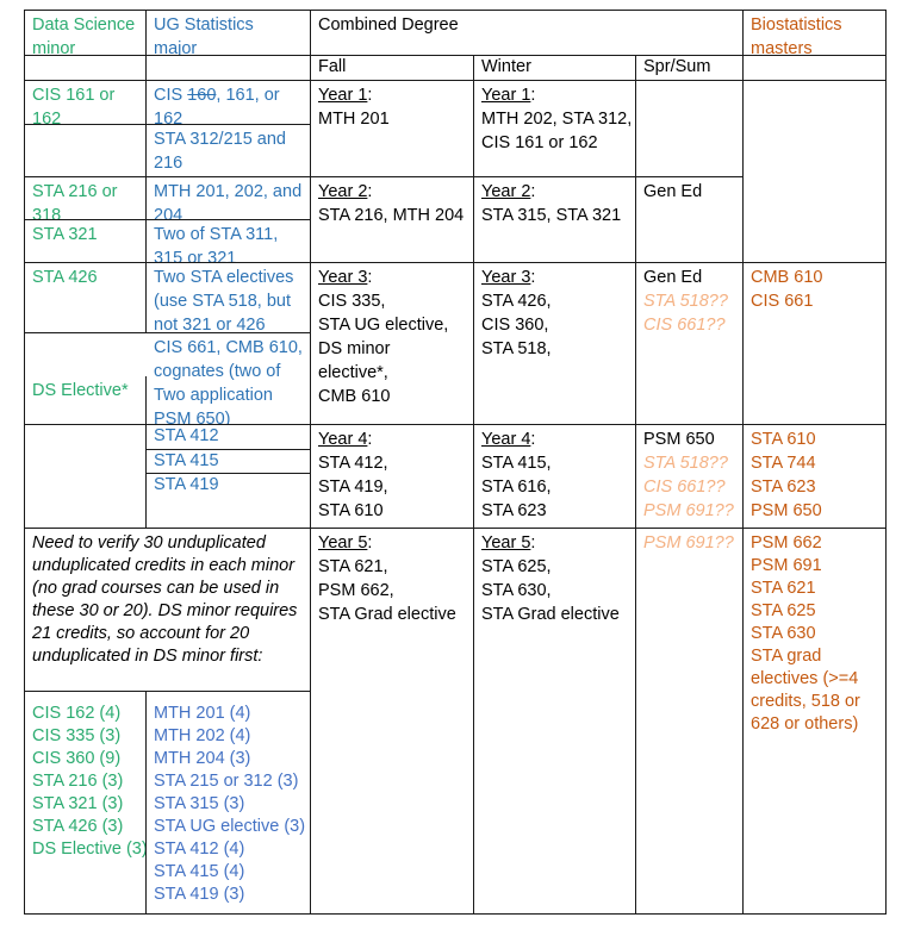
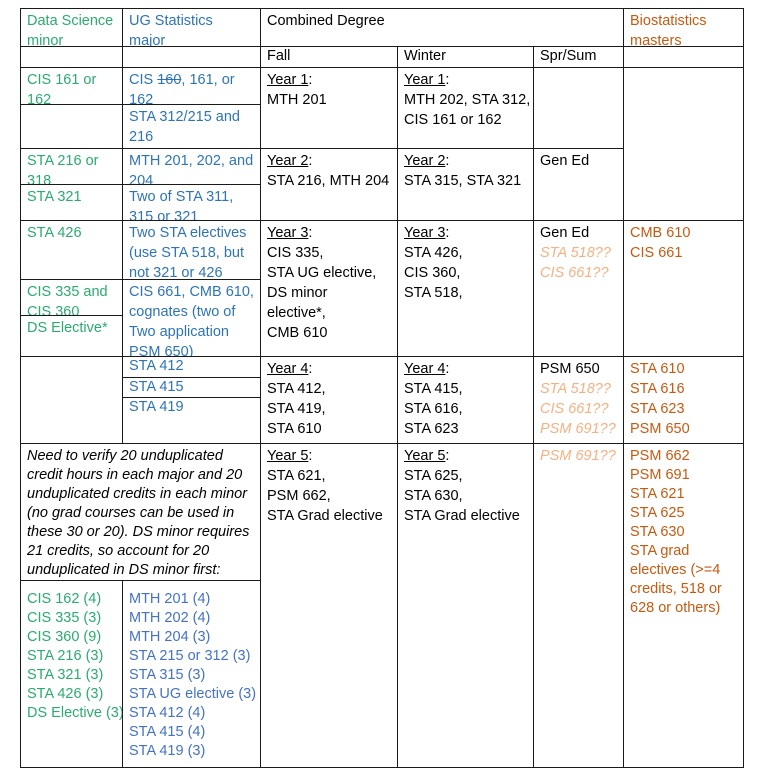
  Data Science
  minor
  UG Statistics
  major
  Combined Degree
  Biostatistics
  masters
  Fall
  Winter
  Spr/Sum
  CIS 161 or 162
  CIS 160, 161, or 162
  STA 312/215 and
  216
  Year 1:
  MTH 201
  Year 1:
  MTH 202, STA 312,
  CIS 161 or 162
  STA 216 or
  318
  STA 321
  MTH 201, 202, and
  204
  Two of STA 311,
  315 or 321
  Year 2:
  STA 216, MTH 204
  Year 2:
  STA 315, STA 321
  Gen Ed
  STA 426
+ CIS 335 and
+ CIS 360
  DS Elective*
  Two STA electives
  (use STA 518, but
  not 321 or 426
  CIS 661, CMB 610,
  cognates (two of
  Two application
  PSM 650)
  Year 3:
  CIS 335,
  STA UG elective,
  DS minor
  elective*,
  CMB 610
  Year 3:
  STA 426,
  CIS 360,
  STA 518,
  Gen Ed
  STA 518??
  CIS 661??
  CMB 610
  CIS 661
  STA 412
  STA 415
  STA 419
  Year 4:
  STA 412,
  STA 419,
  STA 610
  Year 4:
  STA 415,
  STA 616,
  STA 623
  PSM 650
  STA 518??
  CIS 661??
  PSM 691??
  STA 610
- STA 744
+ STA 616
  STA 623
  PSM 650
- Need to verify 30 unduplicated
+ Need to verify 20 unduplicated
+ credit hours in each major and 20
  unduplicated credits in each minor
  (no grad courses can be used in
  these 30 or 20). DS minor requires
  21 credits, so account for 20
  unduplicated in DS minor first:
  CIS 162 (4)
  CIS 335 (3)
  CIS 360 (9)
  STA 216 (3)
  STA 321 (3)
  STA 426 (3)
  DS Elective (3)
  MTH 201 (4)
  MTH 202 (4)
  MTH 204 (3)
  STA 215 or 312 (3)
  STA 315 (3)
  STA UG elective (3)
  STA 412 (4)
  STA 415 (4)
  STA 419 (3)
  Year 5:
  STA 621,
  PSM 662,
  STA Grad elective
  Year 5:
  STA 625,
  STA 630,
  STA Grad elective
  PSM 691??
  PSM 662
  PSM 691
  STA 621
  STA 625
  STA 630
  STA grad
  electives (>=4
  credits, 518 or
  628 or others)
